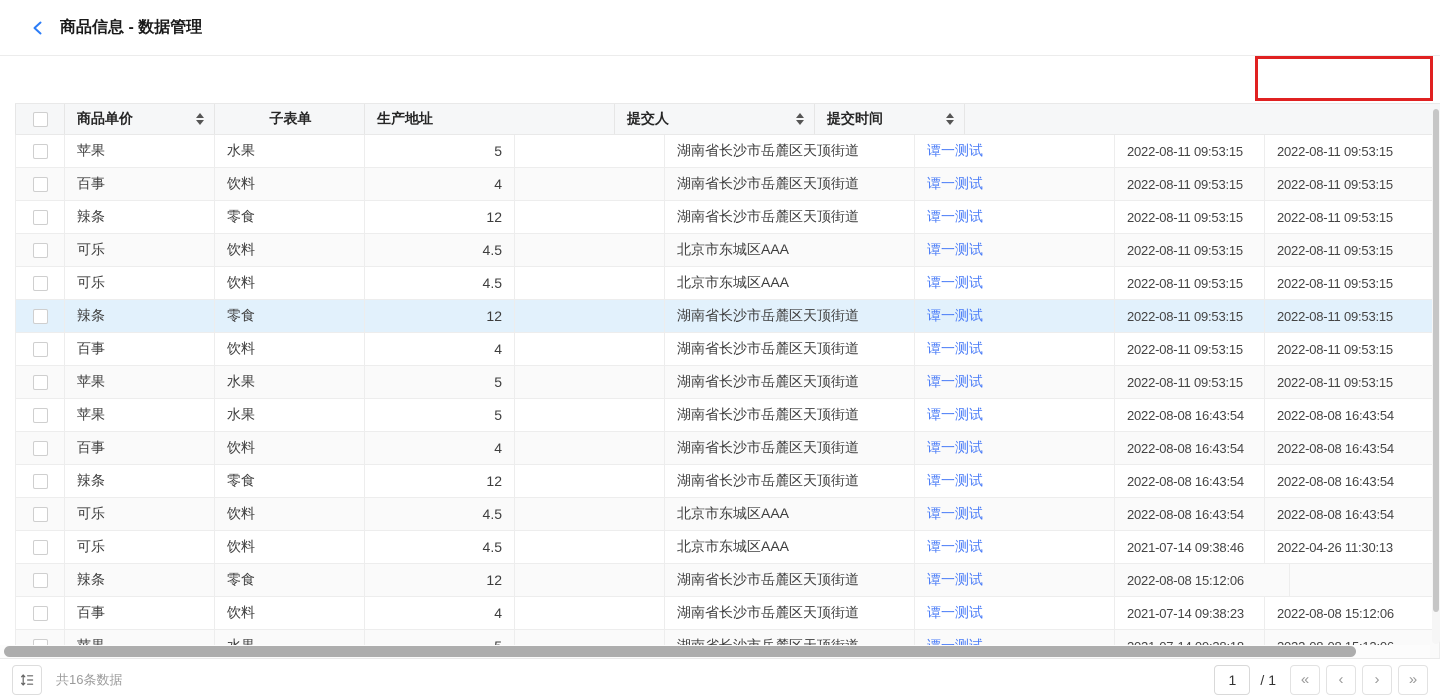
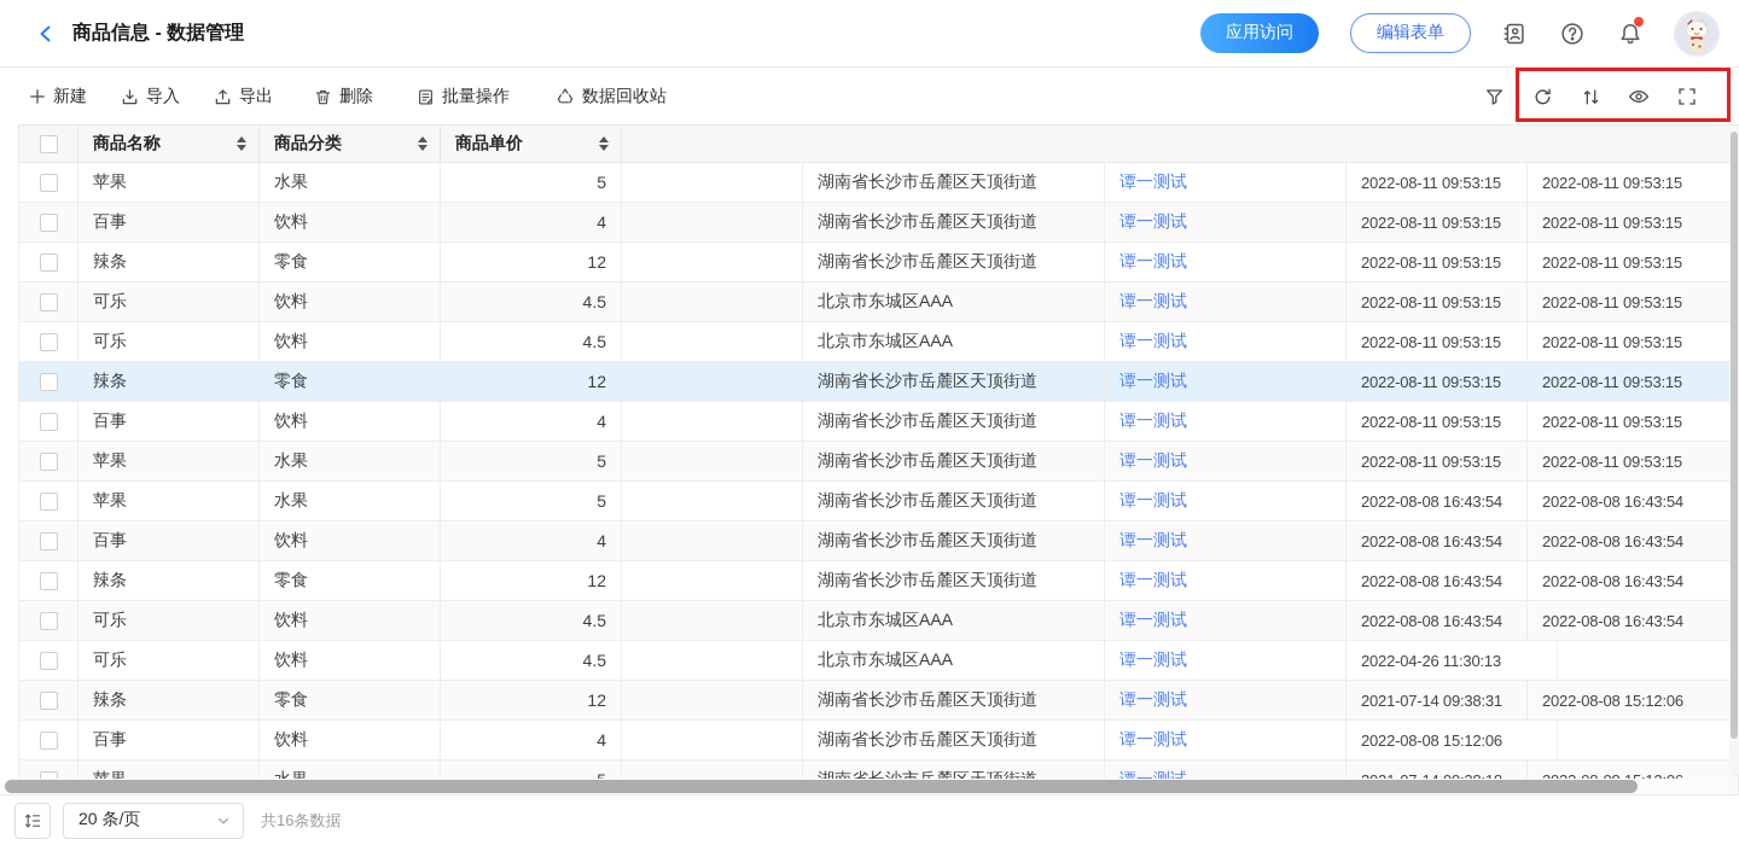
  商品信息 - 数据管理
+ 应用访问
+ 编辑表单
+ 新建
+ 导入
+ 导出
+ 删除
+ 批量操作
+ 数据回收站
+ 商品名称
+ 商品分类
  商品单价
- 子表单
- 生产地址
- 提交人
- 提交时间
  苹果
  水果
  5
  湖南省长沙市岳麓区天顶街道
  谭一测试
  2022-08-11 09:53:15
  2022-08-11 09:53:15
  百事
  饮料
  4
  湖南省长沙市岳麓区天顶街道
  谭一测试
  2022-08-11 09:53:15
  2022-08-11 09:53:15
  辣条
  零食
  12
  湖南省长沙市岳麓区天顶街道
  谭一测试
  2022-08-11 09:53:15
  2022-08-11 09:53:15
  可乐
  饮料
  4.5
  北京市东城区AAA
  谭一测试
  2022-08-11 09:53:15
  2022-08-11 09:53:15
  可乐
  饮料
  4.5
  北京市东城区AAA
  谭一测试
  2022-08-11 09:53:15
  2022-08-11 09:53:15
  辣条
  零食
  12
  湖南省长沙市岳麓区天顶街道
  谭一测试
  2022-08-11 09:53:15
  2022-08-11 09:53:15
  百事
  饮料
  4
  湖南省长沙市岳麓区天顶街道
  谭一测试
  2022-08-11 09:53:15
  2022-08-11 09:53:15
  苹果
  水果
  5
  湖南省长沙市岳麓区天顶街道
  谭一测试
  2022-08-11 09:53:15
  2022-08-11 09:53:15
  苹果
  水果
  5
  湖南省长沙市岳麓区天顶街道
  谭一测试
  2022-08-08 16:43:54
  2022-08-08 16:43:54
  百事
  饮料
  4
  湖南省长沙市岳麓区天顶街道
  谭一测试
  2022-08-08 16:43:54
  2022-08-08 16:43:54
  辣条
  零食
  12
  湖南省长沙市岳麓区天顶街道
  谭一测试
  2022-08-08 16:43:54
  2022-08-08 16:43:54
  可乐
  饮料
  4.5
  北京市东城区AAA
  谭一测试
  2022-08-08 16:43:54
  2022-08-08 16:43:54
  可乐
  饮料
  4.5
  北京市东城区AAA
  谭一测试
- 2021-07-14 09:38:46
  2022-04-26 11:30:13
  辣条
  零食
  12
  湖南省长沙市岳麓区天顶街道
  谭一测试
+ 2021-07-14 09:38:31
  2022-08-08 15:12:06
  百事
  饮料
  4
  湖南省长沙市岳麓区天顶街道
  谭一测试
- 2021-07-14 09:38:23
  2022-08-08 15:12:06
+ 20 条/页
  共16条数据
- 1
- / 1
- «
- ‹
- ›
- »
